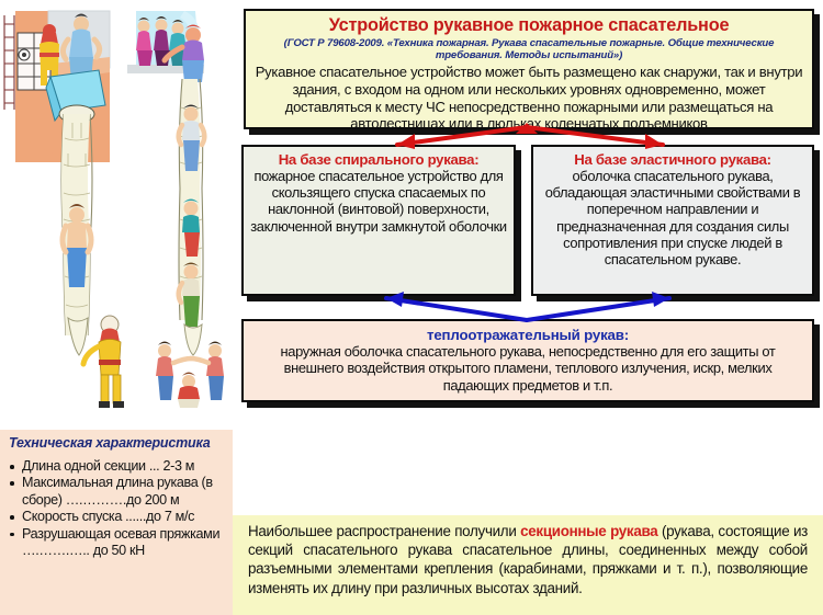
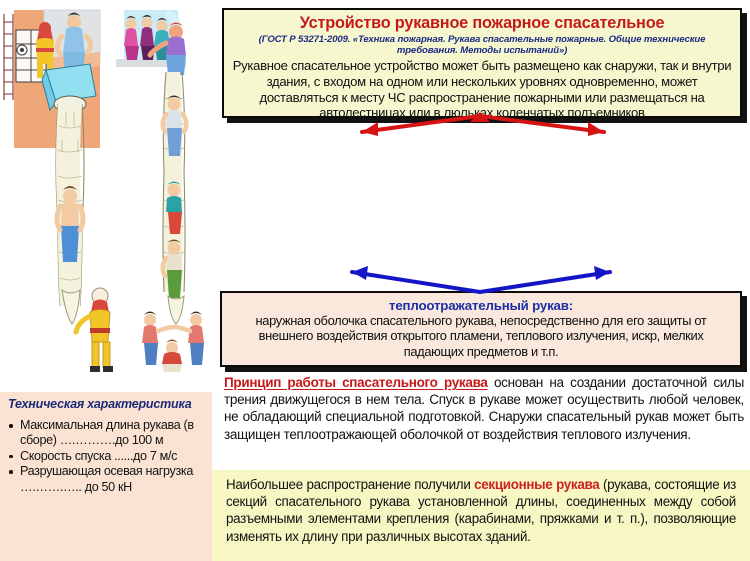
  Техническая характеристика
- Длина одной секции ... 2-3 м
- Максимальная длина рукава (в сборе) ….……….до 200 м
+ Максимальная длина рукава (в сборе) ….……….до 100 м
  Скорость спуска ......до 7 м/с
- Разрушающая осевая пряжками ….…….….. до 50 кН
+ Разрушающая осевая нагрузка ….…….….. до 50 кН
  Устройство рукавное пожарное спасательное
- (ГОСТ Р 79608-2009. «Техника пожарная. Рукава спасательные пожарные. Общие технические требования. Методы испытаний»)
+ (ГОСТ Р 53271-2009. «Техника пожарная. Рукава спасательные пожарные. Общие технические требования. Методы испытаний»)
- Рукавное спасательное устройство может быть размещено как снаружи, так и внутри здания, с входом на одном или нескольких уровнях одновременно, может доставляться к месту ЧС непосредственно пожарными или размещаться на автолестницах или в люльках коленчатых подъемников
+ Рукавное спасательное устройство может быть размещено как снаружи, так и внутри здания, с входом на одном или нескольких уровнях одновременно, может доставляться к месту ЧС распространение пожарными или размещаться на автолестницах или в люльках коленчатых подъемников
- На базе спирального рукава:
- пожарное спасательное устройство для скользящего спуска спасаемых по наклонной (винтовой) поверхности, заключенной внутри замкнутой оболочки
- На базе эластичного рукава:
- оболочка спасательного рукава, обладающая эластичными свойствами в поперечном направлении и предназначенная для создания силы сопротивления при спуске людей в спасательном рукаве.
  теплоотражательный рукав:
  наружная оболочка спасательного рукава, непосредственно для его защиты от внешнего воздействия открытого пламени, теплового излучения, искр, мелких падающих предметов и т.п.
+ Принцип работы спасательного рукава основан на создании достаточной силы трения движущегося в нем тела. Спуск в рукаве может осуществить любой человек, не обладающий специальной подготовкой. Снаружи спасательный рукав может быть защищен теплоотражающей оболочкой от воздействия теплового излучения.
- Наибольшее распространение получили секционные рукава (рукава, состоящие из секций спасательного рукава спасательное длины, соединенных между собой разъемными элементами крепления (карабинами, пряжками и т. п.), позволяющие изменять их длину при различных высотах зданий.
+ Наибольшее распространение получили секционные рукава (рукава, состоящие из секций спасательного рукава установленной длины, соединенных между собой разъемными элементами крепления (карабинами, пряжками и т. п.), позволяющие изменять их длину при различных высотах зданий.
